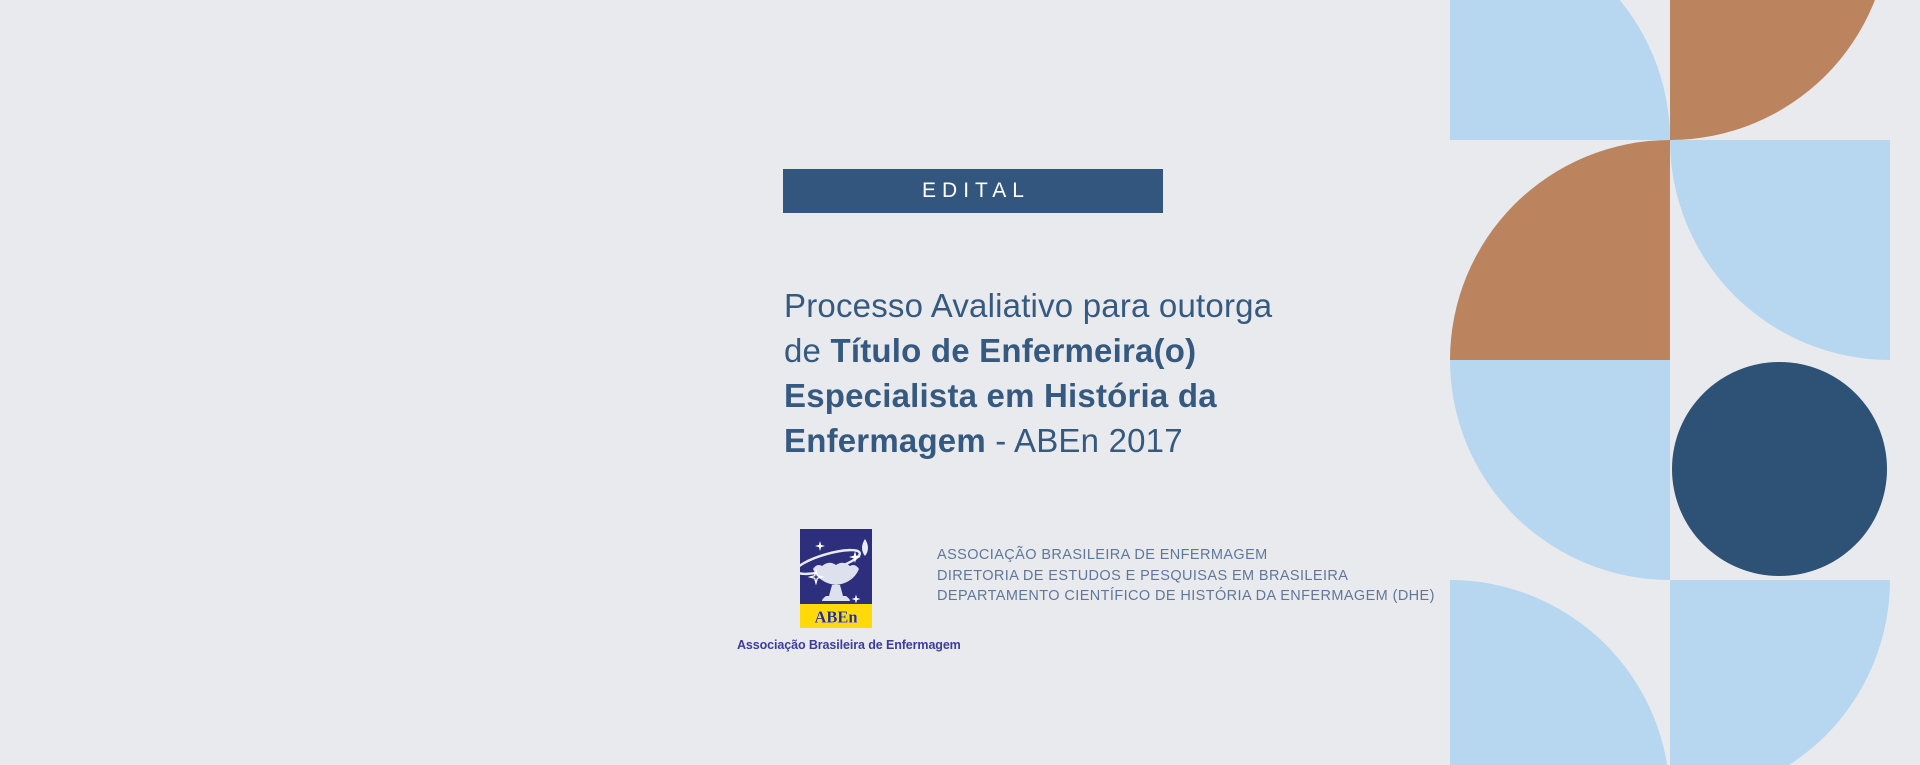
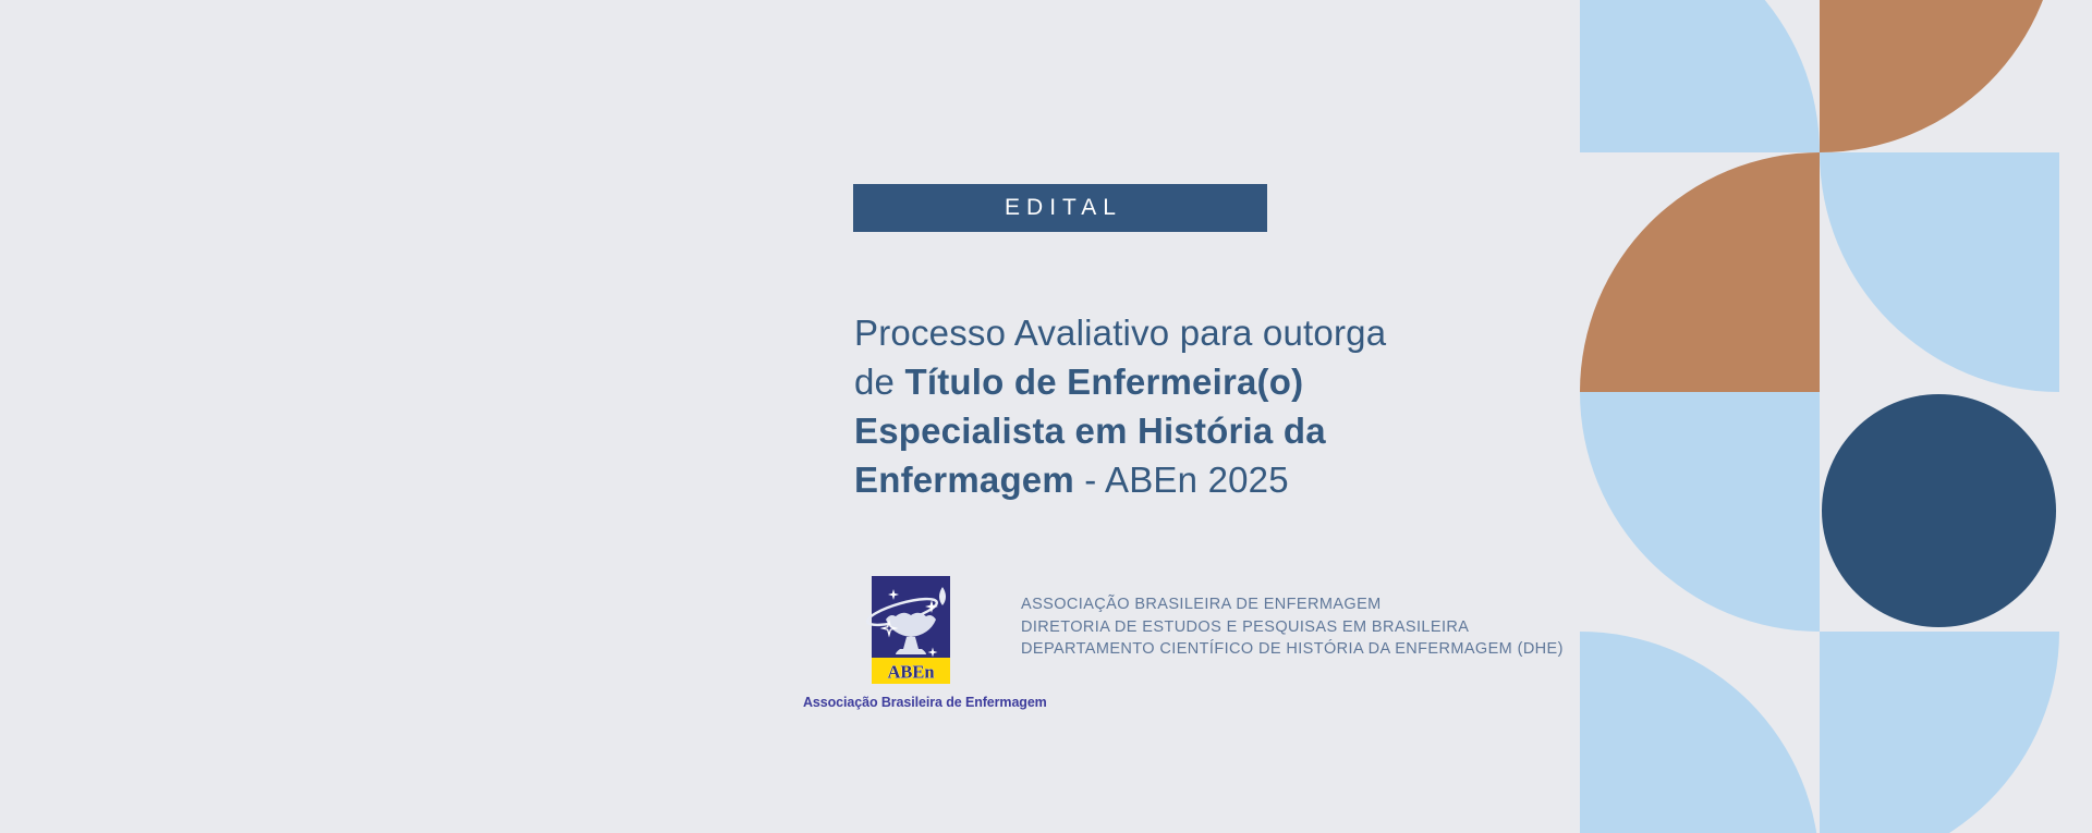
  EDITAL
  Processo Avaliativo para outorga
  de Título de Enfermeira(o)
  Especialista em História da
- Enfermagem - ABEn 2017
+ Enfermagem - ABEn 2025
  ABEn
  Associação Brasileira de Enfermagem
  ASSOCIAÇÃO BRASILEIRA DE ENFERMAGEM
  DIRETORIA DE ESTUDOS E PESQUISAS EM BRASILEIRA
  DEPARTAMENTO CIENTÍFICO DE HISTÓRIA DA ENFERMAGEM (DHE)
